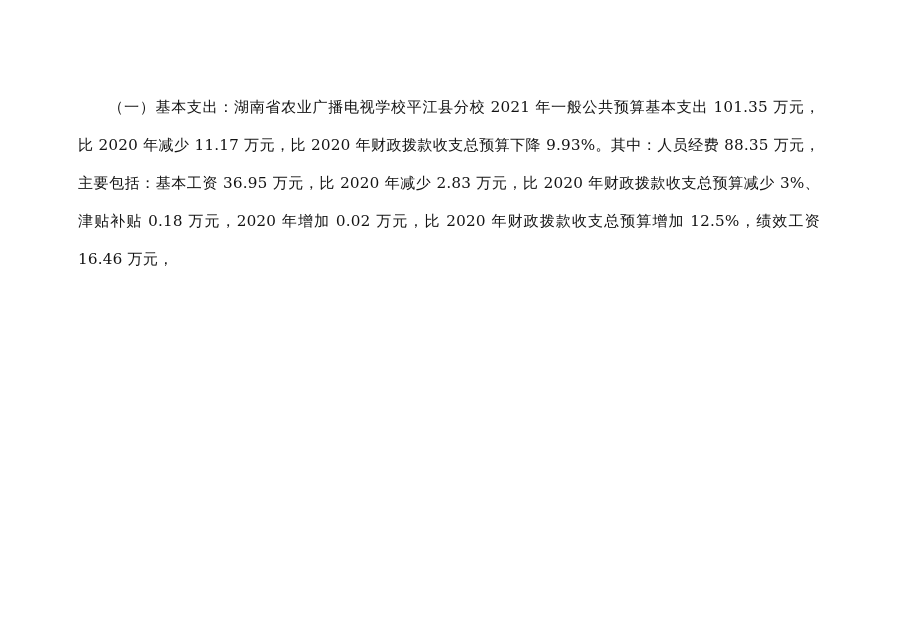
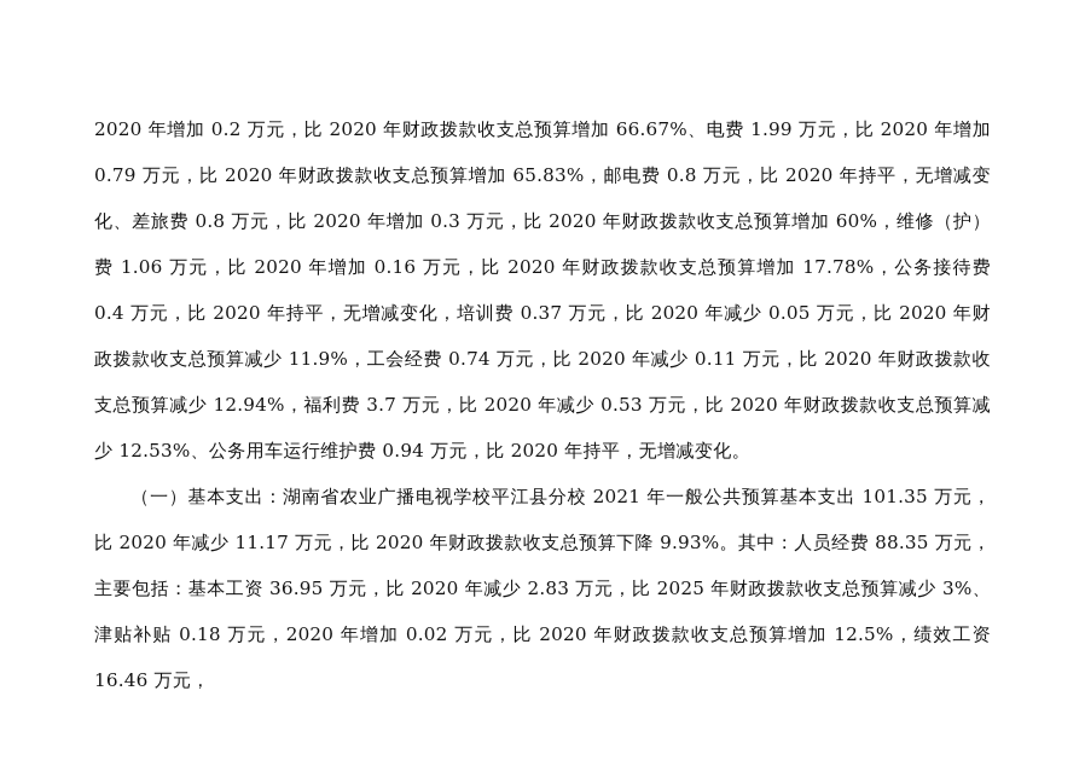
+ 2020 年增加 0.2 万元，比 2020 年财政拨款收支总预算增加 66.67%、电费 1.99 万元，比 2020 年增加 0.79 万元，比 2020 年财政拨款收支总预算增加 65.83%，邮电费 0.8 万元，比 2020 年持平，无增减变化、差旅费 0.8 万元，比 2020 年增加 0.3 万元，比 2020 年财政拨款收支总预算增加 60%，维修（护）费 1.06 万元，比 2020 年增加 0.16 万元，比 2020 年财政拨款收支总预算增加 17.78%，公务接待费 0.4 万元，比 2020 年持平，无增减变化，培训费 0.37 万元，比 2020 年减少 0.05 万元，比 2020 年财政拨款收支总预算减少 11.9%，工会经费 0.74 万元，比 2020 年减少 0.11 万元，比 2020 年财政拨款收支总预算减少 12.94%，福利费 3.7 万元，比 2020 年减少 0.53 万元，比 2020 年财政拨款收支总预算减少 12.53%、公务用车运行维护费 0.94 万元，比 2020 年持平，无增减变化。
- （一）基本支出：湖南省农业广播电视学校平江县分校 2021 年一般公共预算基本支出 101.35 万元，比 2020 年减少 11.17 万元，比 2020 年财政拨款收支总预算下降 9.93%。其中：人员经费 88.35 万元，主要包括：基本工资 36.95 万元，比 2020 年减少 2.83 万元，比 2020 年财政拨款收支总预算减少 3%、津贴补贴 0.18 万元，2020 年增加 0.02 万元，比 2020 年财政拨款收支总预算增加 12.5%，绩效工资 16.46 万元，
+ （一）基本支出：湖南省农业广播电视学校平江县分校 2021 年一般公共预算基本支出 101.35 万元，比 2020 年减少 11.17 万元，比 2020 年财政拨款收支总预算下降 9.93%。其中：人员经费 88.35 万元，主要包括：基本工资 36.95 万元，比 2020 年减少 2.83 万元，比 2025 年财政拨款收支总预算减少 3%、津贴补贴 0.18 万元，2020 年增加 0.02 万元，比 2020 年财政拨款收支总预算增加 12.5%，绩效工资 16.46 万元，
